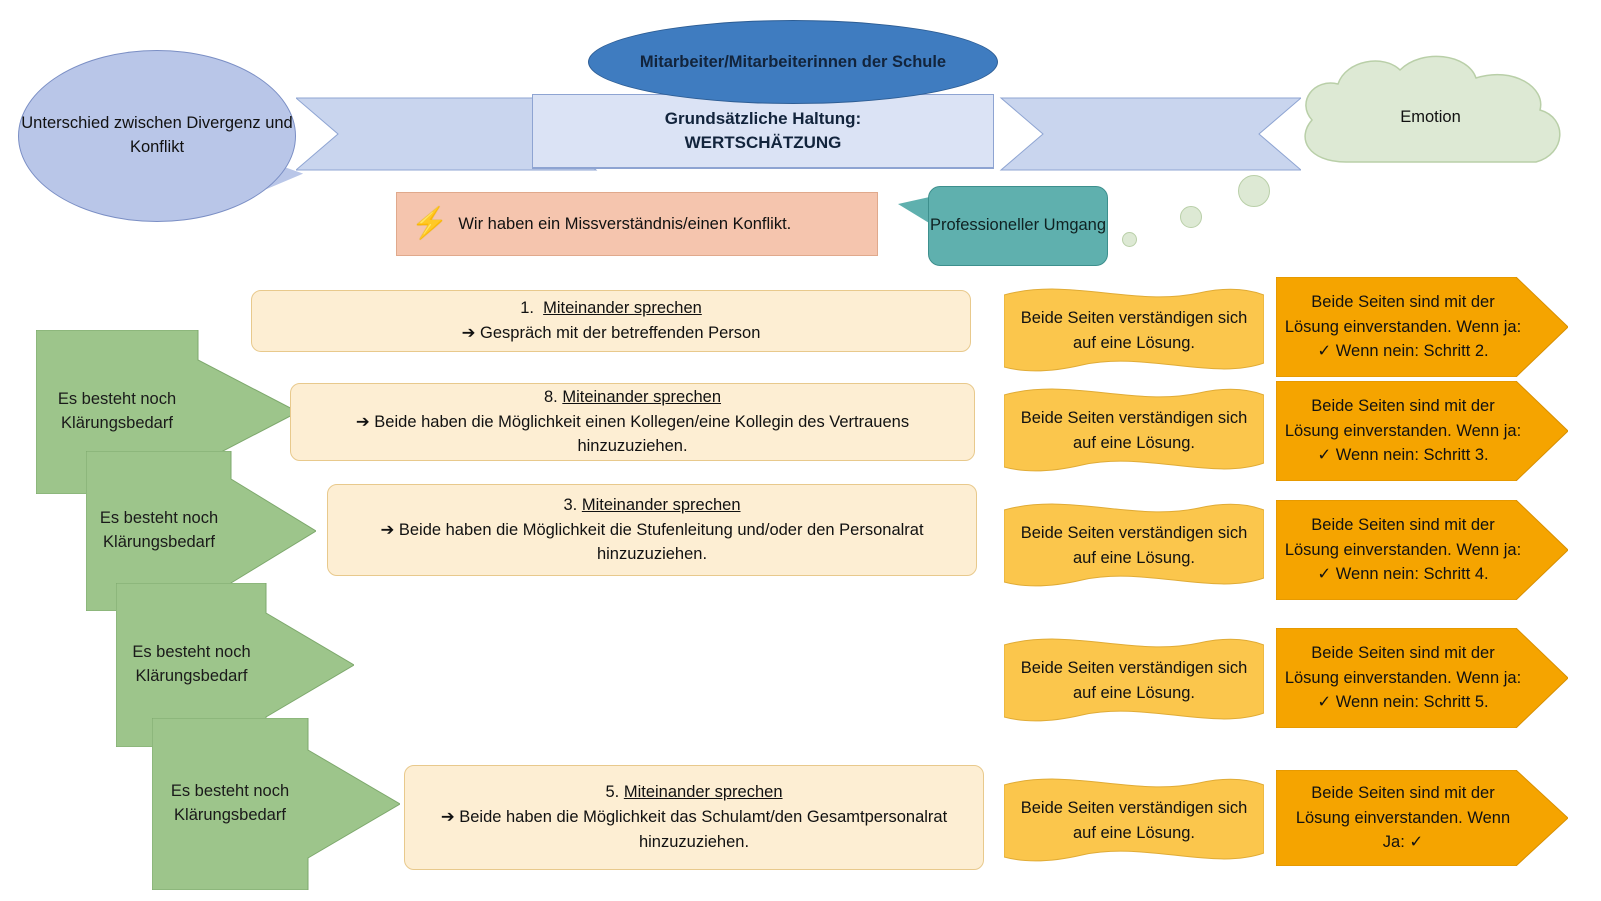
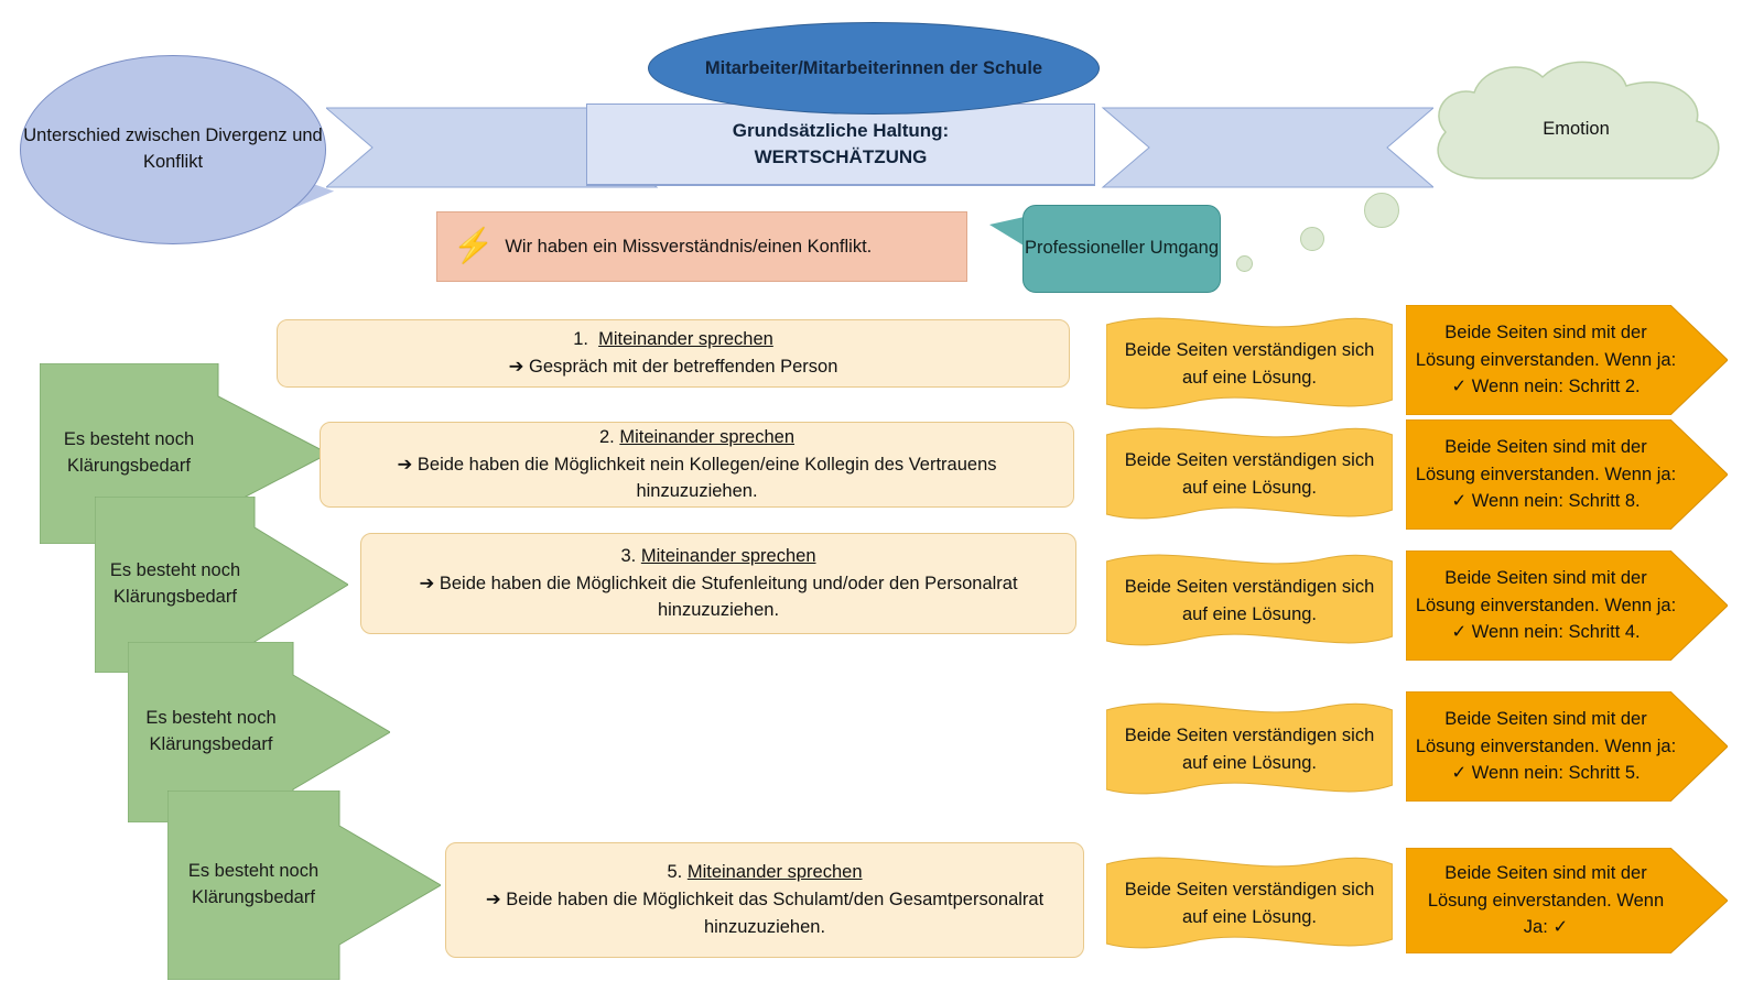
  Grundsätzliche Haltung:
  WERTSCHÄTZUNG
  Mitarbeiter/Mitarbeiterinnen der Schule
  Unterschied zwischen Divergenz und Konflikt
  Emotion
  ⚡
  Wir haben ein Missverständnis/einen Konflikt.
  Professioneller Umgang
  Es besteht noch Klärungsbedarf
  Es besteht noch Klärungsbedarf
  Es besteht noch Klärungsbedarf
  Es besteht noch Klärungsbedarf
  1. Miteinander sprechen
  ➔ Gespräch mit der betreffenden Person
- 8. Miteinander sprechen
+ 2. Miteinander sprechen
- ➔ Beide haben die Möglichkeit einen Kollegen/eine Kollegin des Vertrauens hinzuzuziehen.
+ ➔ Beide haben die Möglichkeit nein Kollegen/eine Kollegin des Vertrauens hinzuzuziehen.
  3. Miteinander sprechen
  ➔ Beide haben die Möglichkeit die Stufenleitung und/oder den Personalrat hinzuzuziehen.
  5. Miteinander sprechen
  ➔ Beide haben die Möglichkeit das Schulamt/den Gesamtpersonalrat hinzuzuziehen.
  Beide Seiten verständigen sich auf eine Lösung.
  Beide Seiten verständigen sich auf eine Lösung.
  Beide Seiten verständigen sich auf eine Lösung.
  Beide Seiten verständigen sich auf eine Lösung.
  Beide Seiten verständigen sich auf eine Lösung.
  Beide Seiten sind mit der Lösung einverstanden. Wenn ja: ✓ Wenn nein: Schritt 2.
- Beide Seiten sind mit der Lösung einverstanden. Wenn ja: ✓ Wenn nein: Schritt 3.
+ Beide Seiten sind mit der Lösung einverstanden. Wenn ja: ✓ Wenn nein: Schritt 8.
  Beide Seiten sind mit der Lösung einverstanden. Wenn ja: ✓ Wenn nein: Schritt 4.
  Beide Seiten sind mit der Lösung einverstanden. Wenn ja: ✓ Wenn nein: Schritt 5.
  Beide Seiten sind mit der Lösung einverstanden. Wenn Ja: ✓
